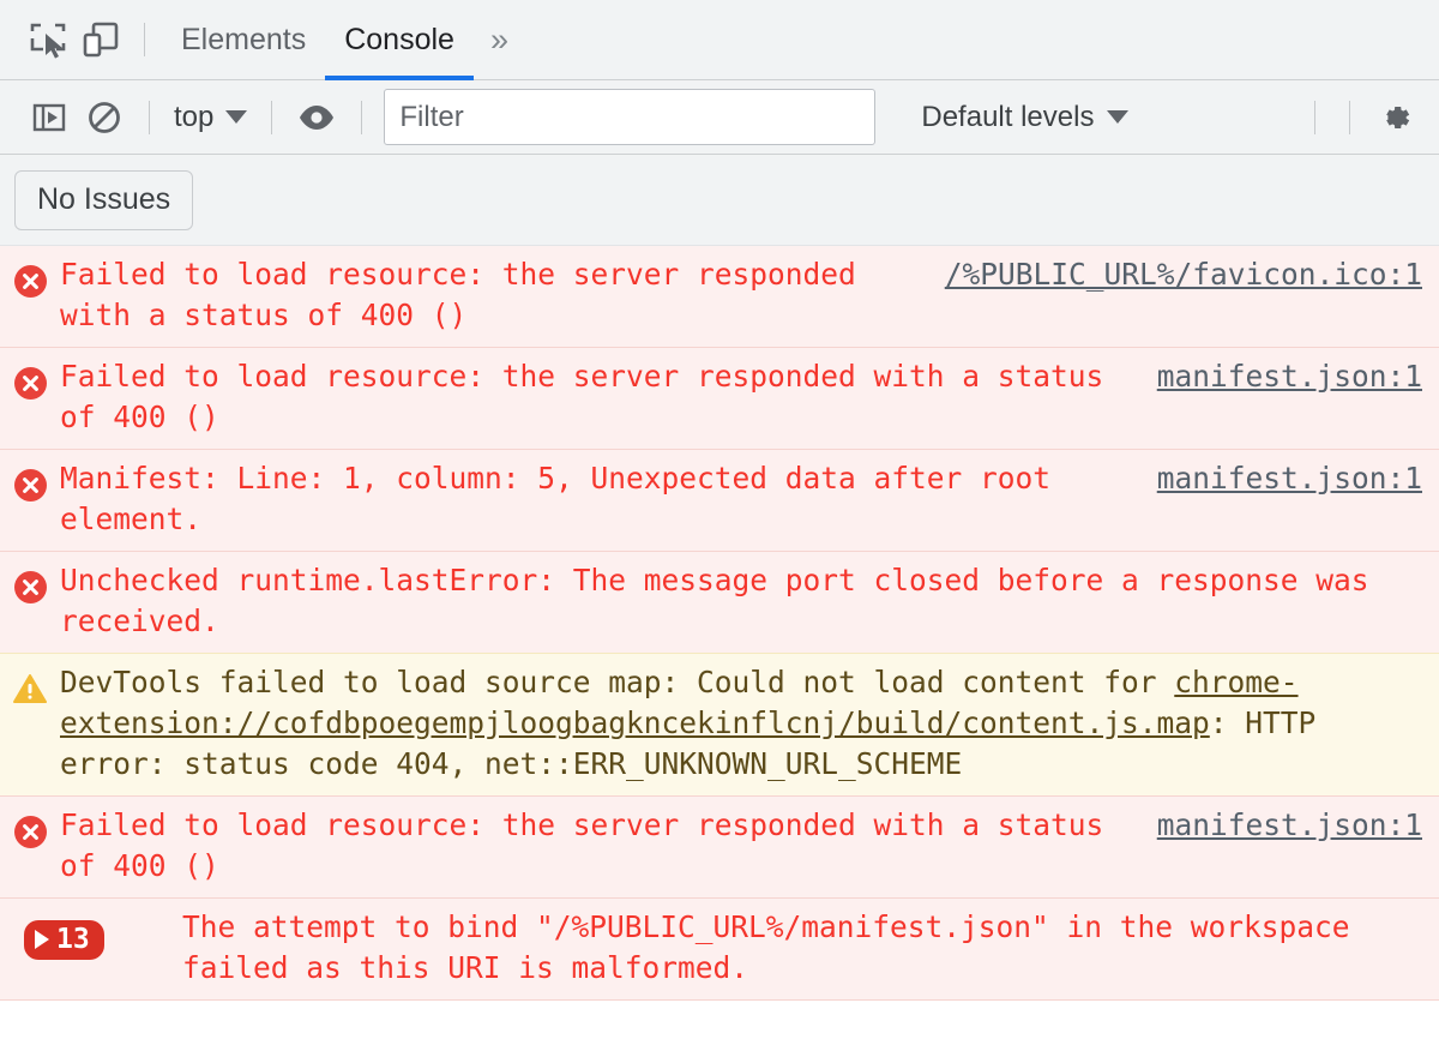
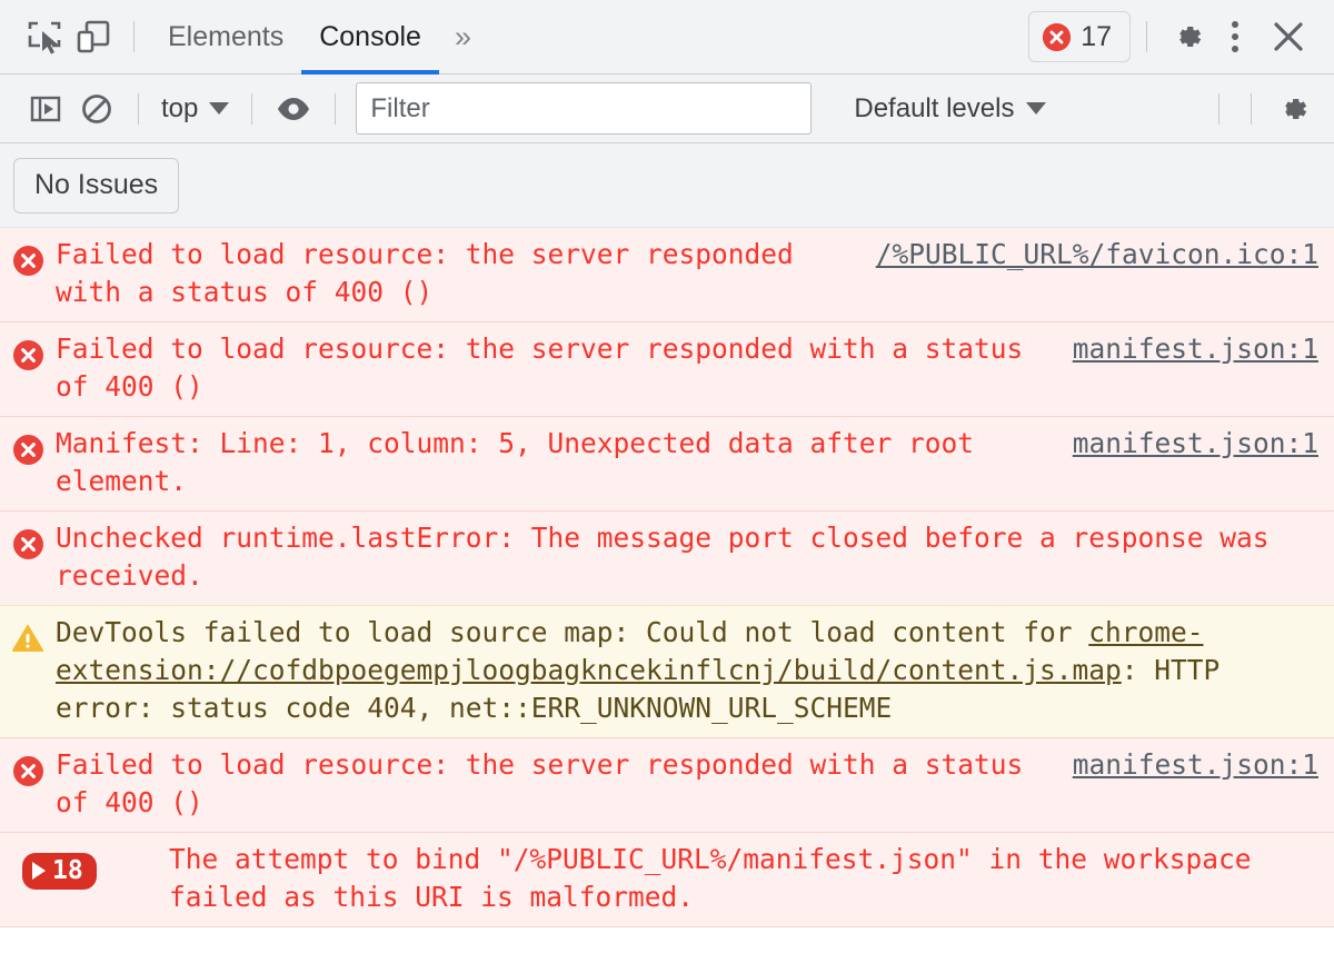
  Elements
  Console
  »
+ 17
  top
  Filter
  Default levels
  No Issues
  /%PUBLIC_URL%/favicon.ico:1
  Failed to load resource: the server responded with a status of 400 ()
  manifest.json:1
  Failed to load resource: the server responded with a status of 400 ()
  manifest.json:1
  Manifest: Line: 1, column: 5, Unexpected data after root element.
  Unchecked runtime.lastError: The message port closed before a response was received.
  DevTools failed to load source map: Could not load content for chrome-extension://cofdbpoegempjloogbagkncekinflcnj/build/content.js.map: HTTP error: status code 404, net::ERR_UNKNOWN_URL_SCHEME
  manifest.json:1
  Failed to load resource: the server responded with a status of 400 ()
- 13
+ 18
  The attempt to bind "/%PUBLIC_URL%/manifest.json" in the workspace failed as this URI is malformed.
